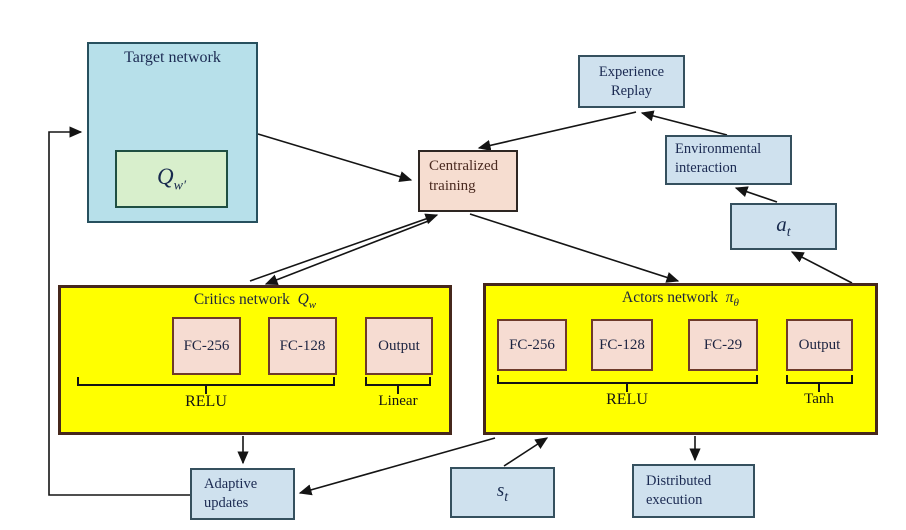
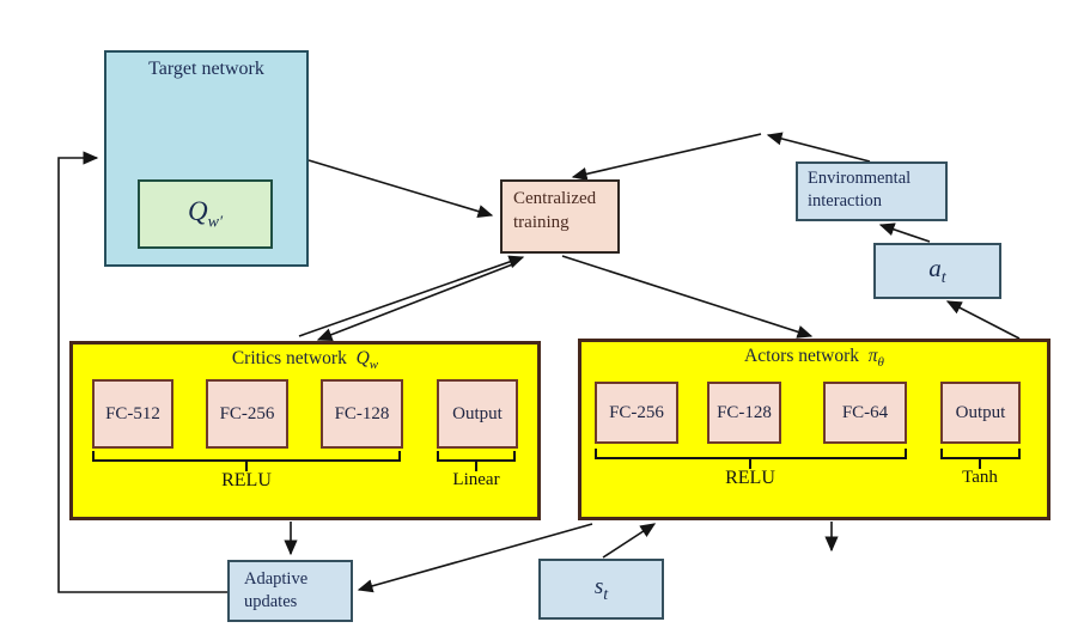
  Target network
  Qw′
- Experience Replay
  Environmental interaction
  at
  Centralized training
  Critics network Qw
+ FC-512
  FC-256
  FC-128
  Output
  RELU
  Linear
  Actors network πθ
  FC-256
  FC-128
- FC-29
+ FC-64
  Output
  RELU
  Tanh
  Adaptive updates
  st
- Distributed execution
